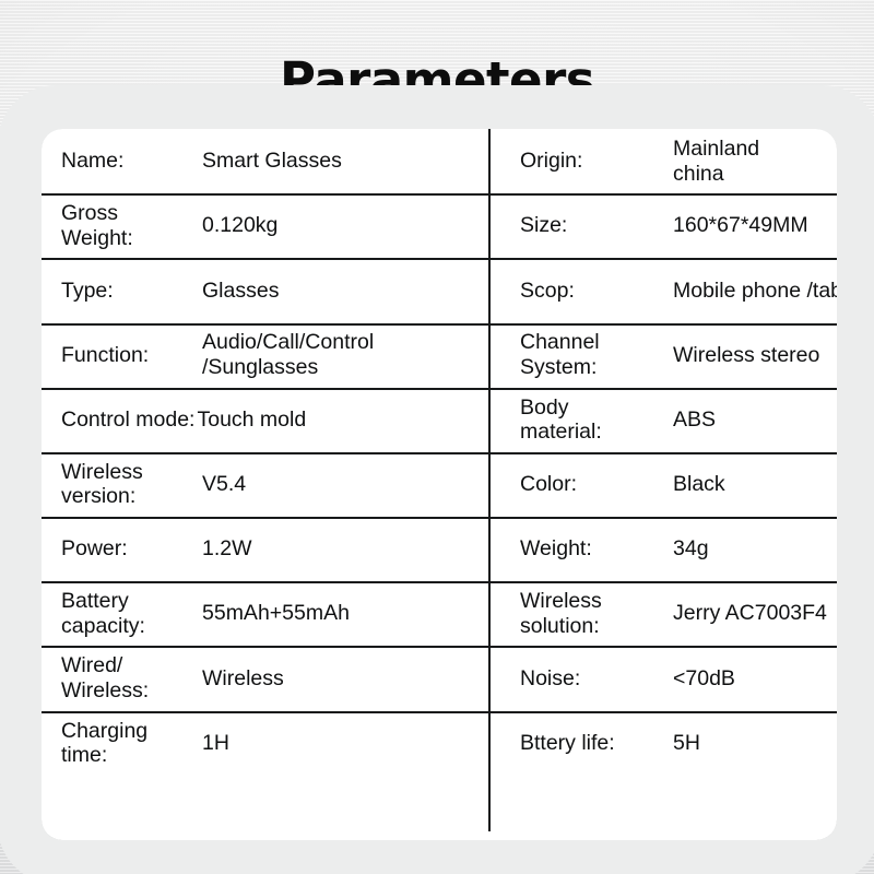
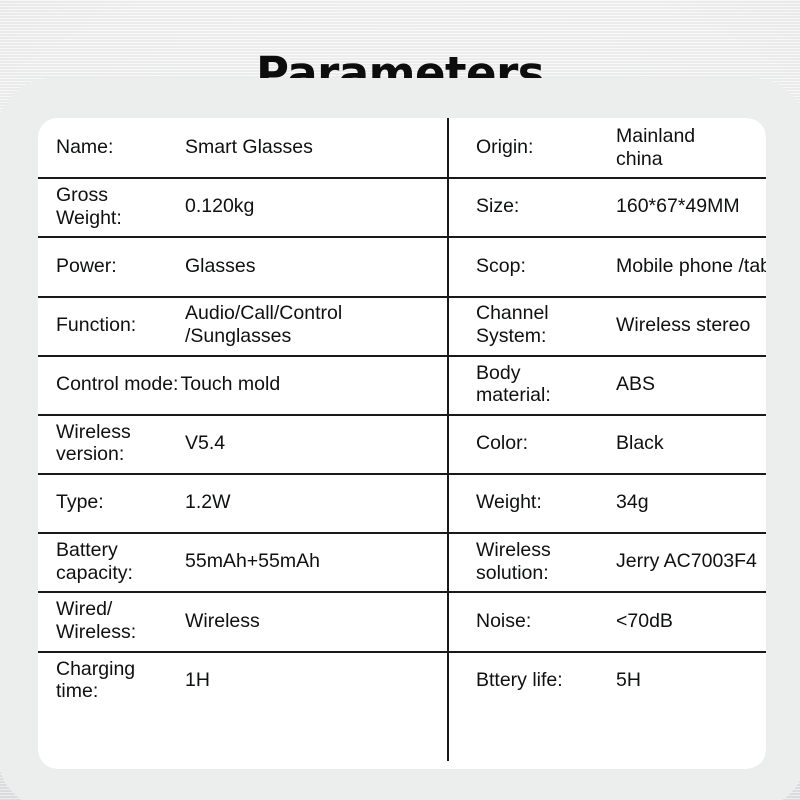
  Parameters
  Name:
  Smart Glasses
  Origin:
  Mainland
  china
  Gross
  Weight:
  0.120kg
  Size:
  160*67*49MM
- Type:
+ Power:
  Glasses
  Scop:
  Mobile phone /tablet
  Function:
  Audio/Call/Control
  /Sunglasses
  Channel
  System:
  Wireless stereo
  Control mode:
  Touch mold
  Body
  material:
  ABS
  Wireless
  version:
  V5.4
  Color:
  Black
- Power:
+ Type:
  1.2W
  Weight:
  34g
  Battery
  capacity:
  55mAh+55mAh
  Wireless
  solution:
  Jerry AC7003F4
  Wired/
  Wireless:
  Wireless
  Noise:
  <70dB
  Charging
  time:
  1H
  Bttery life:
  5H
